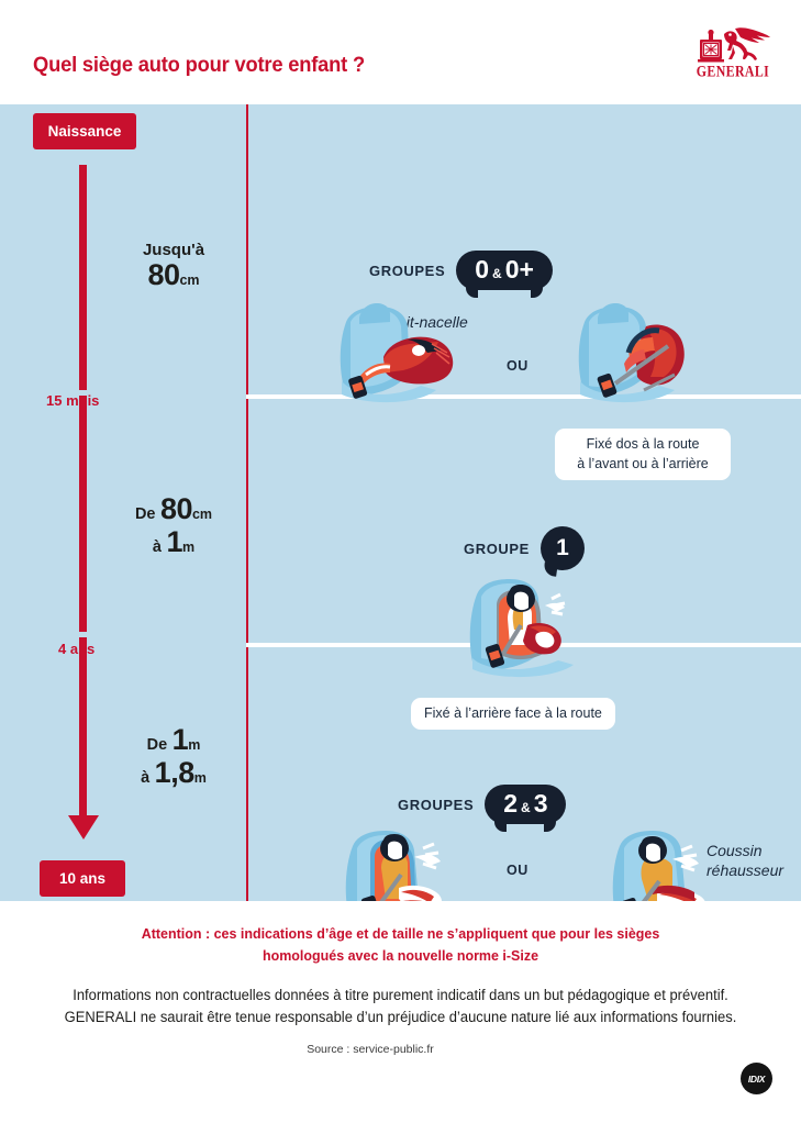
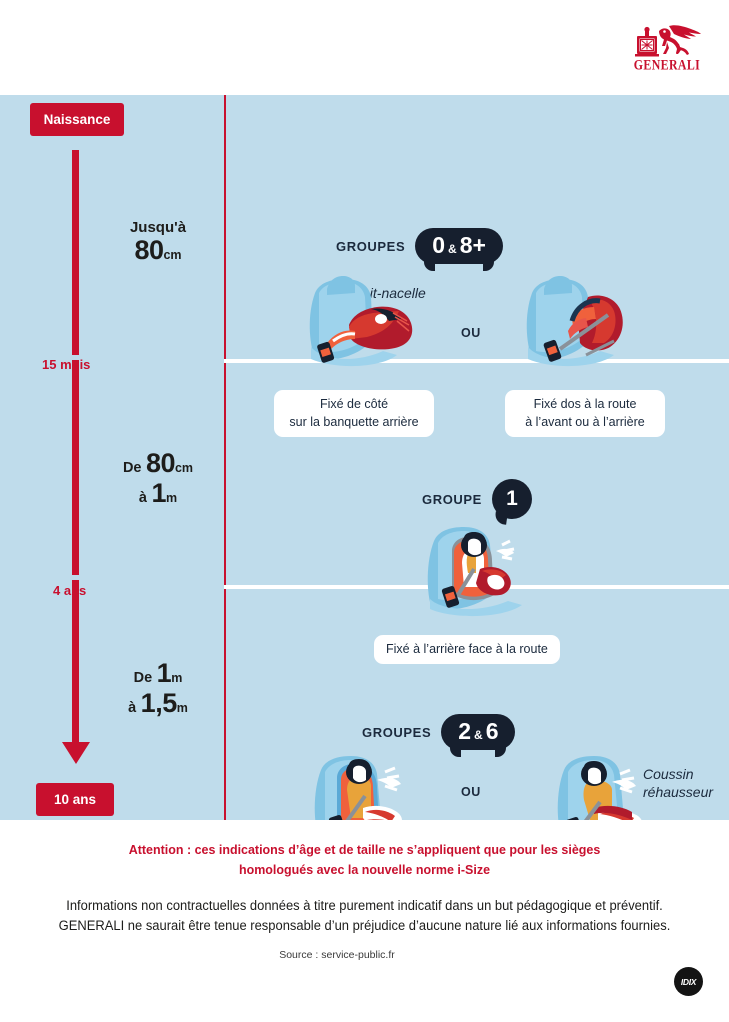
- Quel siège auto pour votre enfant ?
  GENERALI
  GROUPES
  0
  &
- 0+
+ 8+
  it-nacelle
  OU
+ Fixé de côté
+ sur la banquette arrière
  Fixé dos à la route
  à l’avant ou à l’arrière
  GROUPE
  1
  Fixé à l’arrière face à la route
  GROUPES
  2
  &
- 3
+ 6
  OU
  Coussin
  réhausseur
  Naissance
  15 mis
  4 as
  10 ans
  Jusqu'à
  80cm
  De 80cm
  à 1m
  De 1m
- à 1,8m
+ à 1,5m
  Attention : ces indications d’âge et de taille ne s’appliquent que pour les sièges
  homologués avec la nouvelle norme i-Size
  Informations non contractuelles données à titre purement indicatif dans un but pédagogique et préventif.
  GENERALI ne saurait être tenue responsable d’un préjudice d’aucune nature lié aux informations fournies.
  Source : service-public.fr
  IDIX
